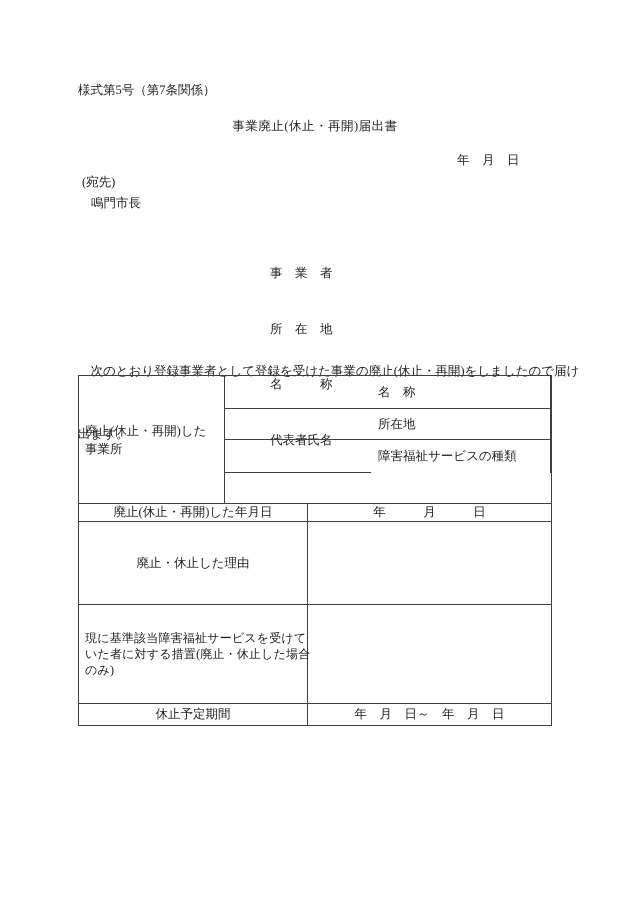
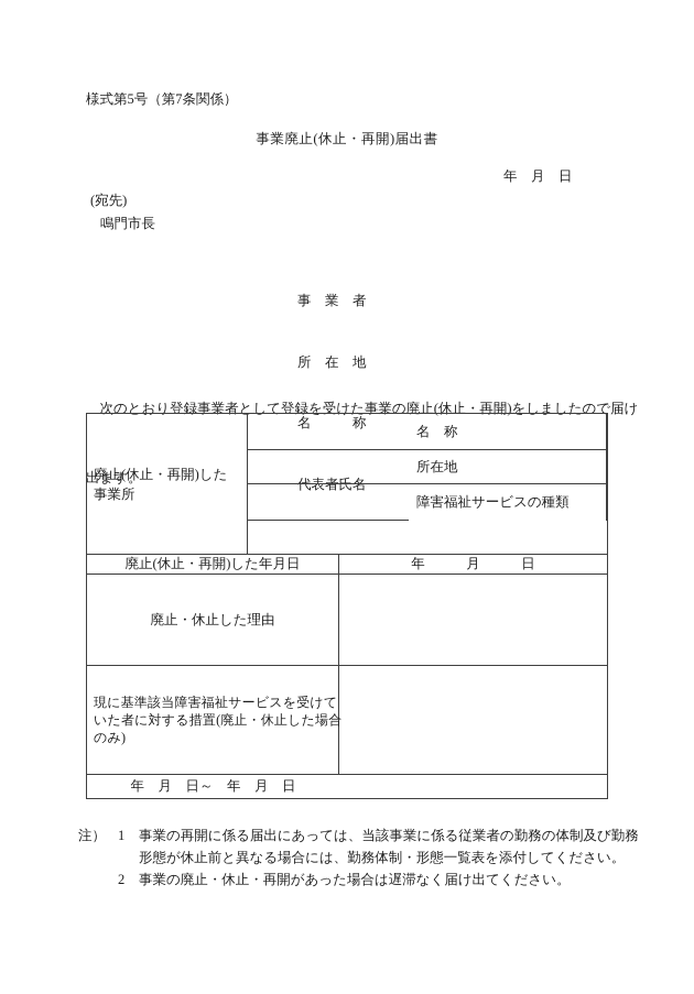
  様式第5号（第7条関係）
  事業廃止(休止・再開)届出書
  年 月 日
  (宛先)
  鳴門市長
  事 業 者
  所 在 地
  名 称
  代表者氏名
  次のとおり登録事業者として登録を受けた事業の廃止(休止・再開)をしましたので届け
  出ます。
  廃止(休止・再開)した
  事業所
  名 称
  所在地
  障害福祉サービスの種類
  廃止(休止・再開)した年月日
  年 月 日
  廃止・休止した理由
  現に基準該当障害福祉サービスを受けて
  いた者に対する措置(廃止・休止した場合
  のみ)
- 休止予定期間
  年 月 日～ 年 月 日
+ 注）
+ 1
+ 事業の再開に係る届出にあっては、当該事業に係る従業者の勤務の体制及び勤務
+ 形態が休止前と異なる場合には、勤務体制・形態一覧表を添付してください。
+ 2
+ 事業の廃止・休止・再開があった場合は遅滞なく届け出てください。
